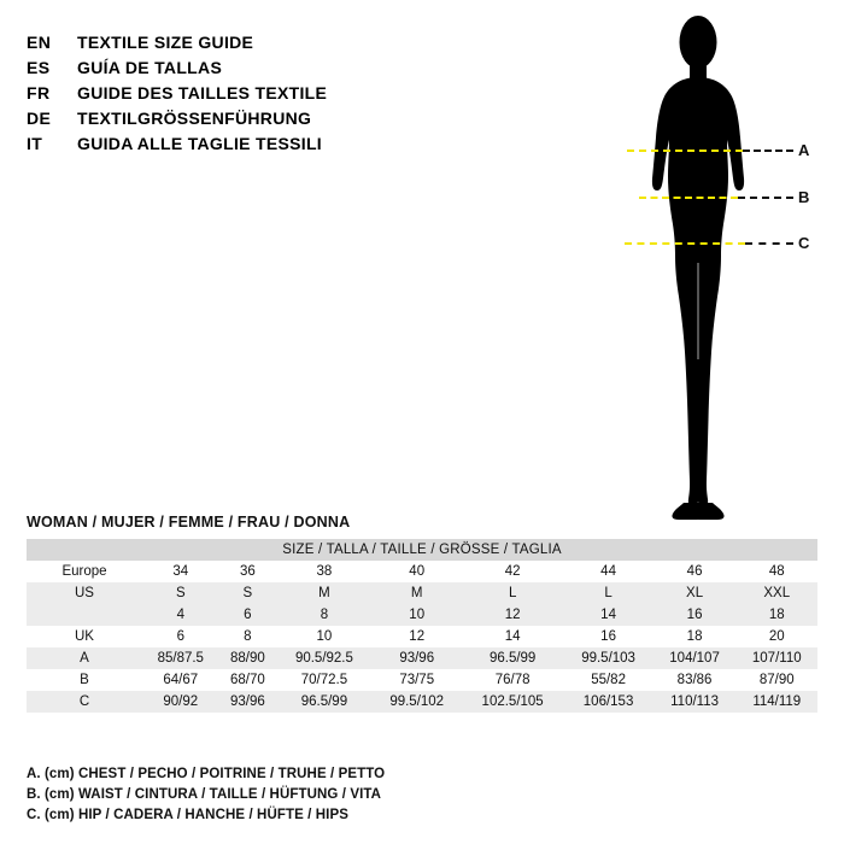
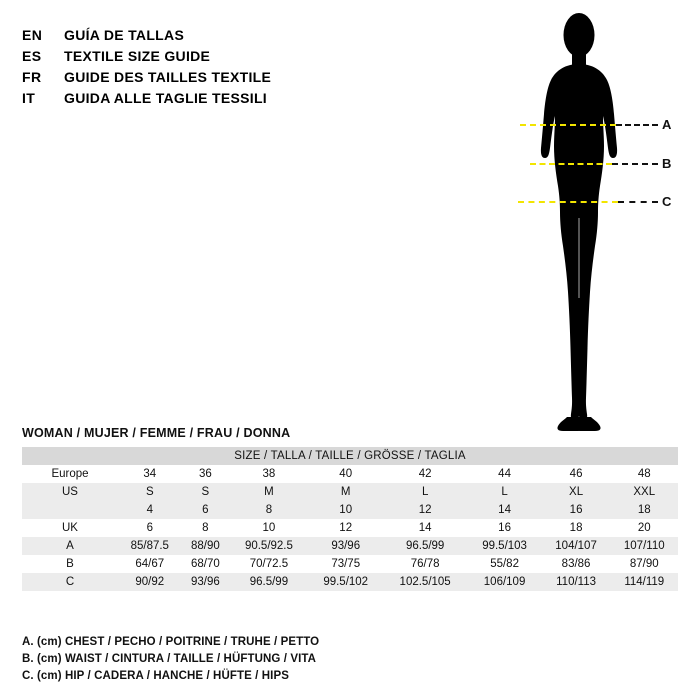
  EN
- TEXTILE SIZE GUIDE
+ GUÍA DE TALLAS
  ES
- GUÍA DE TALLAS
+ TEXTILE SIZE GUIDE
  FR
  GUIDE DES TAILLES TEXTILE
- DE
- TEXTILGRÖSSENFÜHRUNG
  IT
  GUIDA ALLE TAGLIE TESSILI
  A
  B
  C
  WOMAN / MUJER / FEMME / FRAU / DONNA
  SIZE / TALLA / TAILLE / GRÖSSE / TAGLIA
  Europe	34	36	38	40	42	44	46	48
  US	S	S	M	M	L	L	XL	XXL
  	4	6	8	10	12	14	16	18
  UK	6	8	10	12	14	16	18	20
  A	85/87.5	88/90	90.5/92.5	93/96	96.5/99	99.5/103	104/107	107/110
  B	64/67	68/70	70/72.5	73/75	76/78	55/82	83/86	87/90
- C	90/92	93/96	96.5/99	99.5/102	102.5/105	106/153	110/113	114/119
+ C	90/92	93/96	96.5/99	99.5/102	102.5/105	106/109	110/113	114/119
  A. (cm) CHEST / PECHO / POITRINE / TRUHE / PETTO
  B. (cm) WAIST / CINTURA / TAILLE / HÜFTUNG / VITA
  C. (cm) HIP / CADERA / HANCHE / HÜFTE / HIPS
